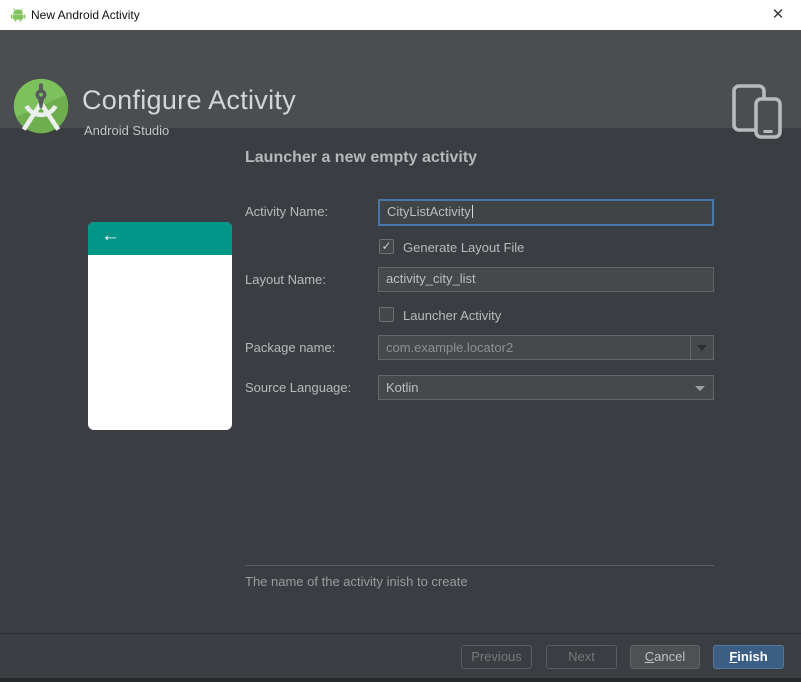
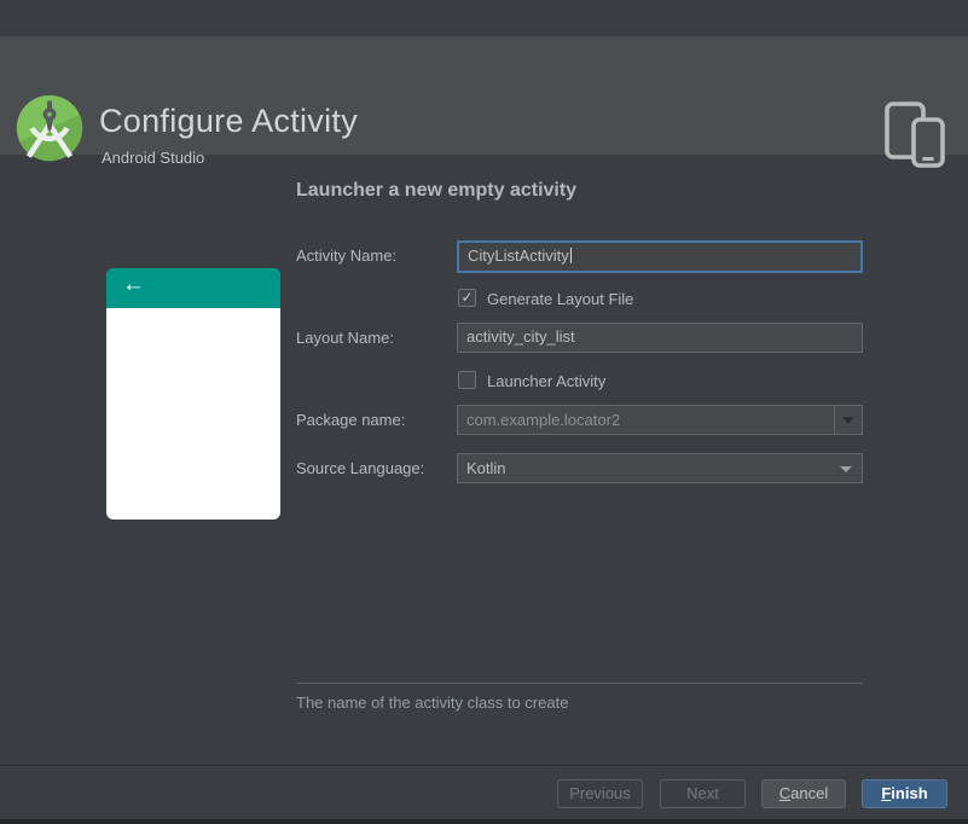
- New Android Activity
- ✕
  Configure Activity
  Android Studio
  Launcher a new empty activity
  ←
  Activity Name:
  CityListActivity
  ✓
  Generate Layout File
  Layout Name:
  activity_city_list
  Launcher Activity
  Package name:
  com.example.locator2
  Source Language:
  Kotlin
- The name of the activity inish to create
+ The name of the activity class to create
  Previous
  Next
  Cancel
  Finish
